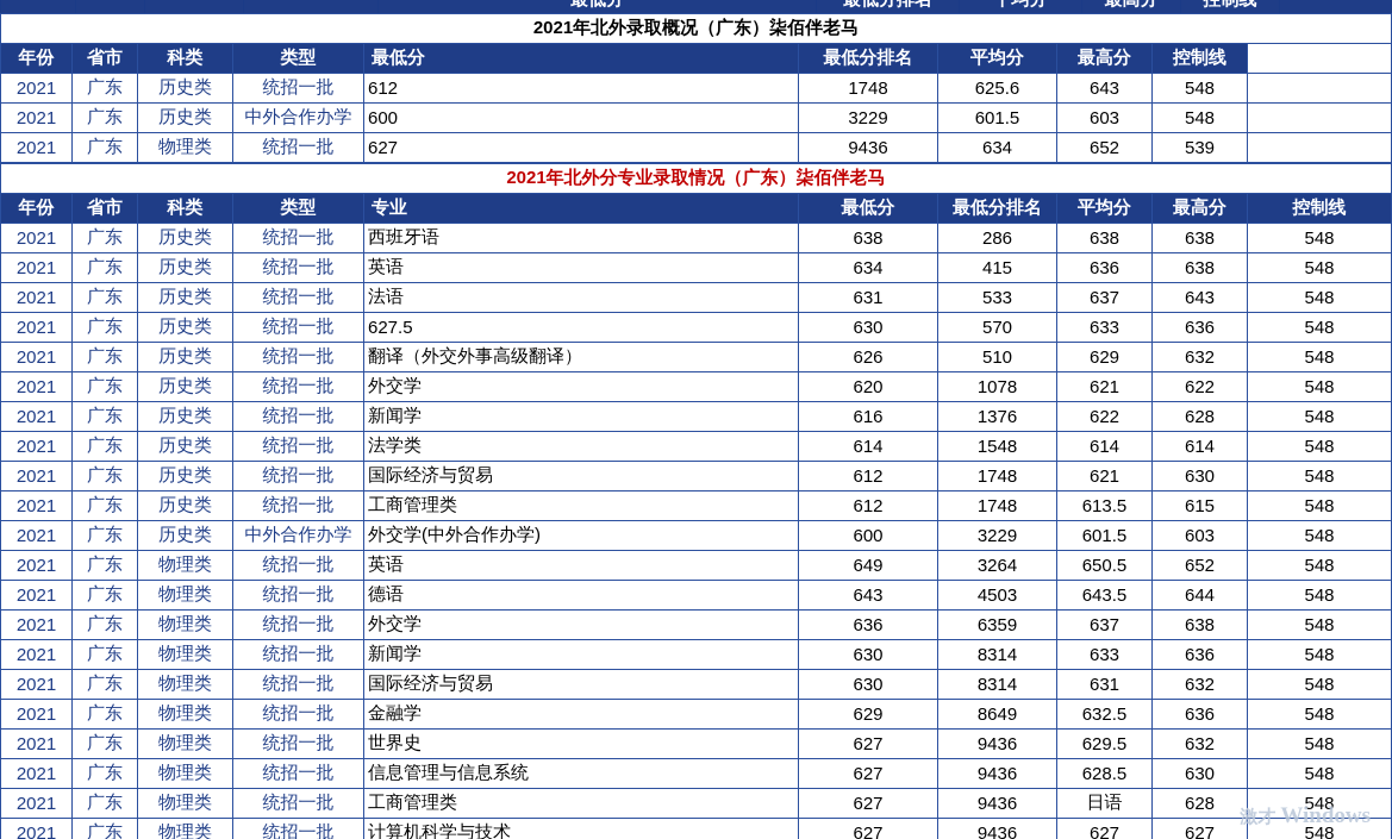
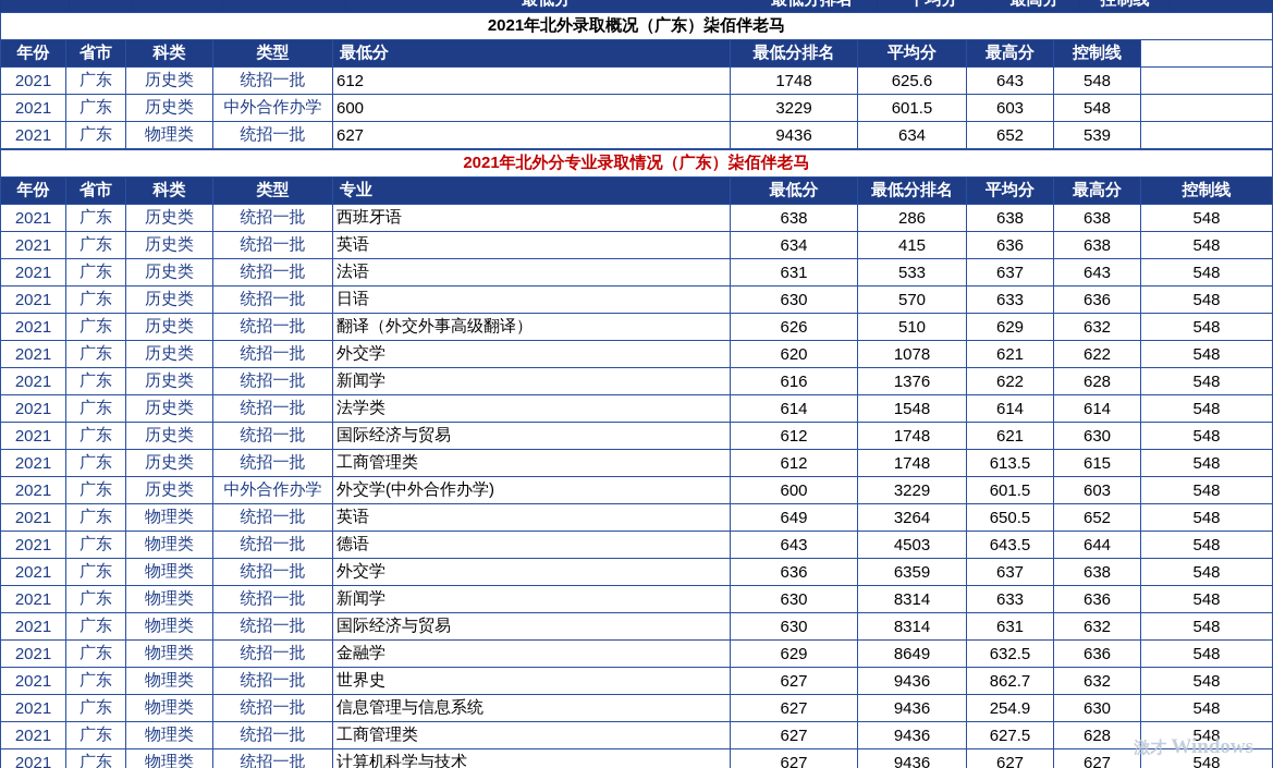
  2021年北外录取概况（广东）柒佰伴老马
  年份	省市	科类	类型	最低分	最低分排名	平均分	最高分	控制线
  2021	广东	历史类	统招一批	612	1748	625.6	643	548
  2021	广东	历史类	中外合作办学	600	3229	601.5	603	548
  2021	广东	物理类	统招一批	627	9436	634	652	539
  2021年北外分专业录取情况（广东）柒佰伴老马
  年份	省市	科类	类型	专业	最低分	最低分排名	平均分	最高分	控制线
  2021	广东	历史类	统招一批	西班牙语	638	286	638	638	548
  2021	广东	历史类	统招一批	英语	634	415	636	638	548
  2021	广东	历史类	统招一批	法语	631	533	637	643	548
- 2021	广东	历史类	统招一批	627.5	630	570	633	636	548
+ 2021	广东	历史类	统招一批	日语	630	570	633	636	548
  2021	广东	历史类	统招一批	翻译（外交外事高级翻译）	626	510	629	632	548
  2021	广东	历史类	统招一批	外交学	620	1078	621	622	548
  2021	广东	历史类	统招一批	新闻学	616	1376	622	628	548
  2021	广东	历史类	统招一批	法学类	614	1548	614	614	548
  2021	广东	历史类	统招一批	国际经济与贸易	612	1748	621	630	548
  2021	广东	历史类	统招一批	工商管理类	612	1748	613.5	615	548
  2021	广东	历史类	中外合作办学	外交学(中外合作办学)	600	3229	601.5	603	548
  2021	广东	物理类	统招一批	英语	649	3264	650.5	652	548
  2021	广东	物理类	统招一批	德语	643	4503	643.5	644	548
  2021	广东	物理类	统招一批	外交学	636	6359	637	638	548
  2021	广东	物理类	统招一批	新闻学	630	8314	633	636	548
  2021	广东	物理类	统招一批	国际经济与贸易	630	8314	631	632	548
  2021	广东	物理类	统招一批	金融学	629	8649	632.5	636	548
- 2021	广东	物理类	统招一批	世界史	627	9436	629.5	632	548
+ 2021	广东	物理类	统招一批	世界史	627	9436	862.7	632	548
- 2021	广东	物理类	统招一批	信息管理与信息系统	627	9436	628.5	630	548
+ 2021	广东	物理类	统招一批	信息管理与信息系统	627	9436	254.9	630	548
- 2021	广东	物理类	统招一批	工商管理类	627	9436	日语	628	548
+ 2021	广东	物理类	统招一批	工商管理类	627	9436	627.5	628	548
  2021	广东	物理类	统招一批	计算机科学与技术	627	9436	627	627	548
  激才 Windows
